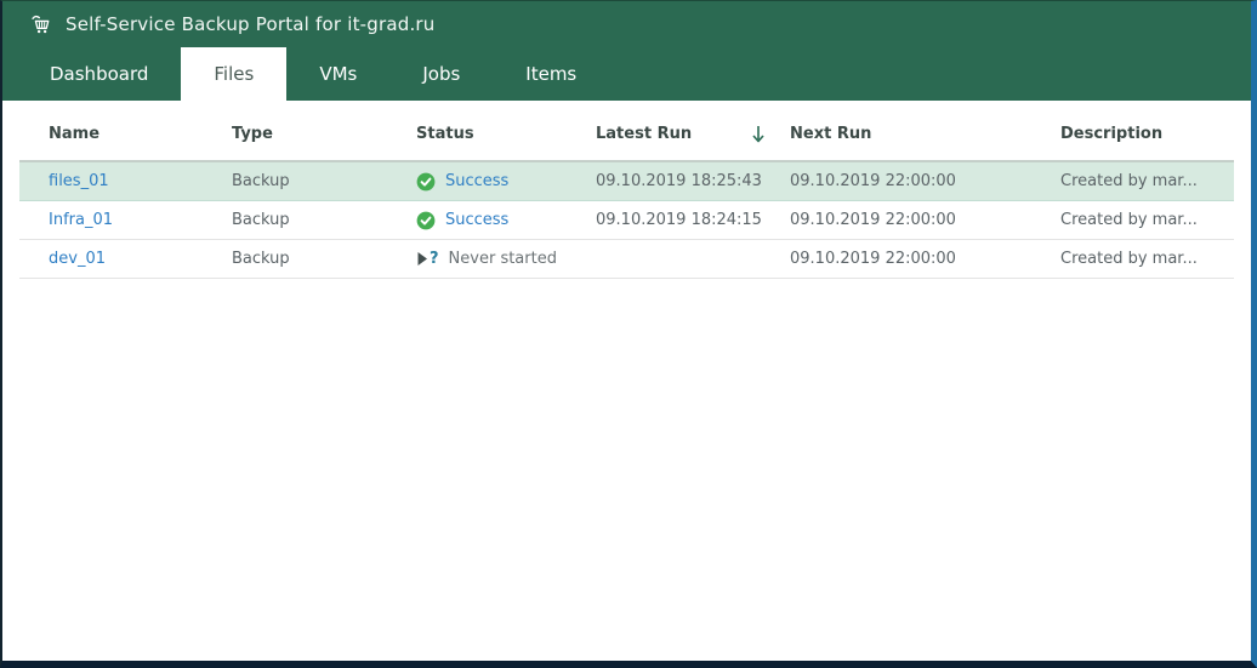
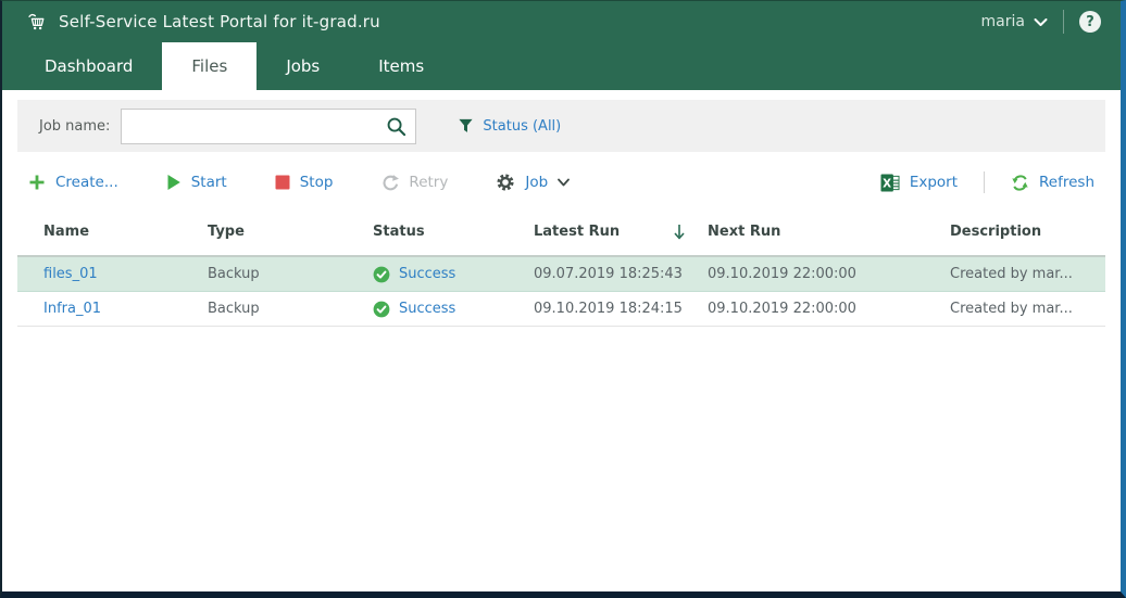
- Self-Service Backup Portal for it-grad.ru
+ Self-Service Latest Portal for it-grad.ru
+ maria
+ ?
  Dashboard
  Files
- VMs
  Jobs
  Items
+ Job name:
+ Status (All)
+ Create...
+ Start
+ Stop
+ Retry
+ Job
+ X
+ Export
+ Refresh
  Name	Type	Status	Latest Run	Next Run	Description
- files_01	Backup	Success	09.10.2019 18:25:43	09.10.2019 22:00:00	Created by mar...
+ files_01	Backup	Success	09.07.2019 18:25:43	09.10.2019 22:00:00	Created by mar...
  Infra_01	Backup	Success	09.10.2019 18:24:15	09.10.2019 22:00:00	Created by mar...
- dev_01	Backup	? Never started		09.10.2019 22:00:00	Created by mar...
